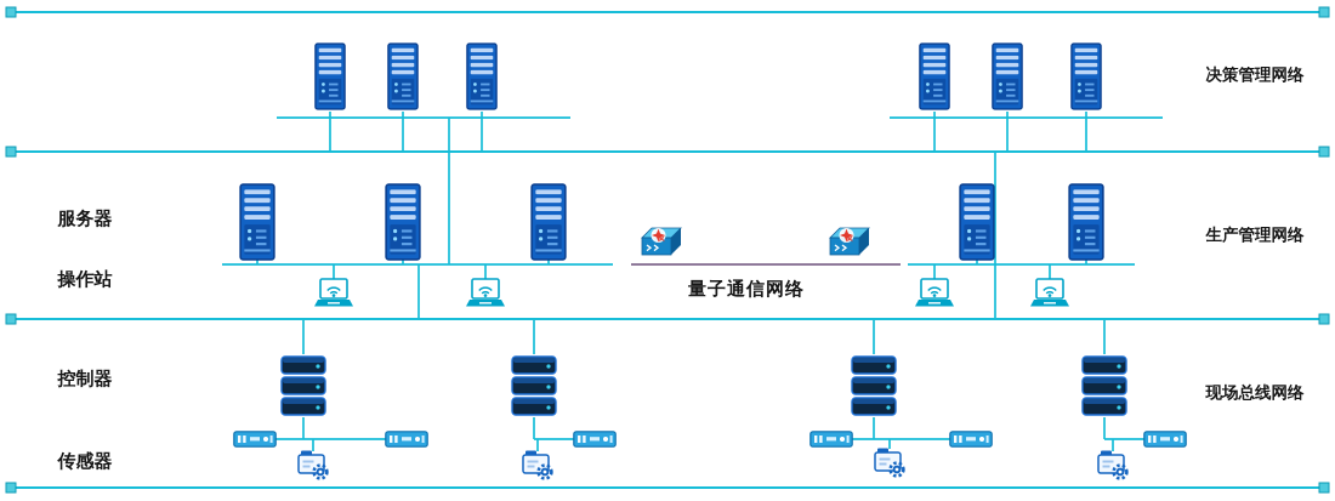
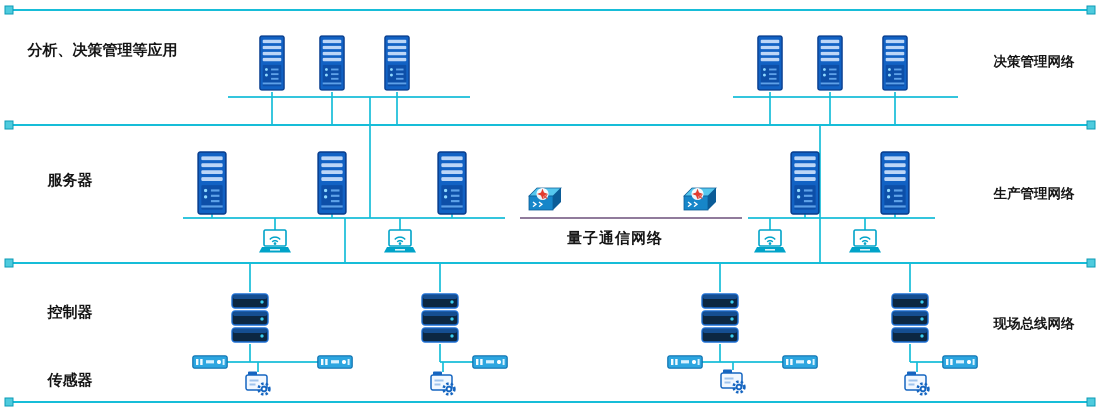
+ 分析、决策管理等应用
  决策管理网络
  服务器
- 操作站
  量子通信网络
  生产管理网络
  控制器
  传感器
  现场总线网络
